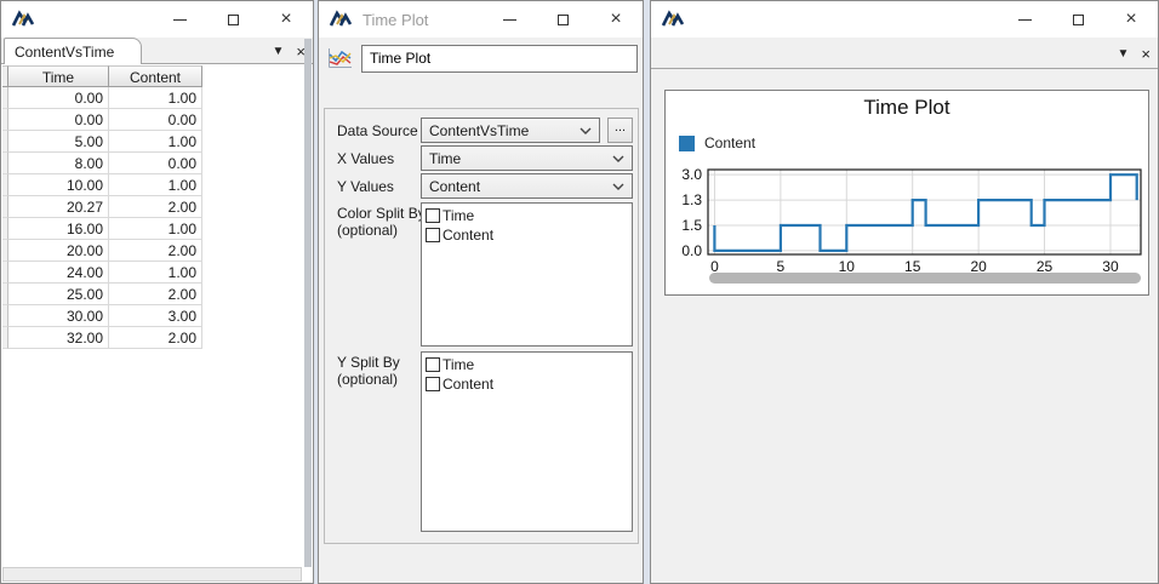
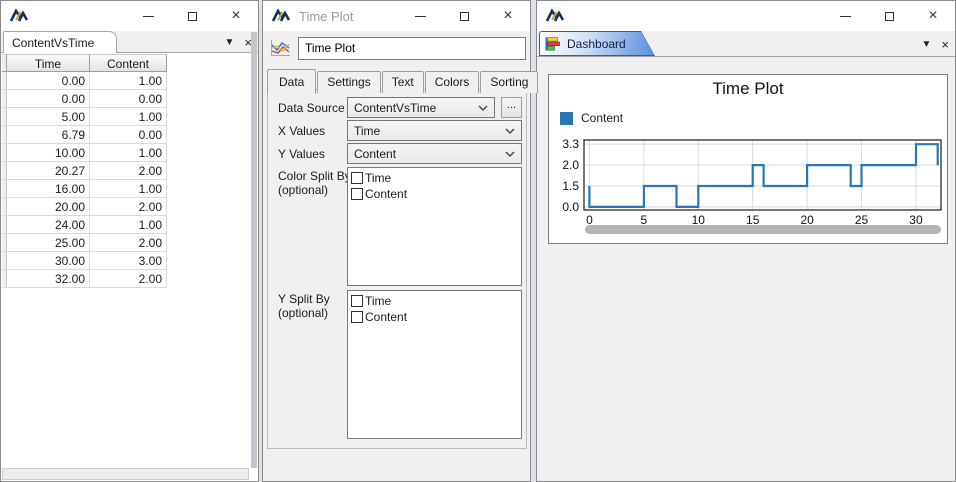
  ×
  ContentVsTime
  ▼
  ×
  Time
  Content
  0.00
  1.00
  0.00
  0.00
  5.00
  1.00
- 8.00
+ 6.79
  0.00
  10.00
  1.00
  20.27
  2.00
  16.00
  1.00
  20.00
  2.00
  24.00
  1.00
  25.00
  2.00
  30.00
  3.00
  32.00
  2.00
  Time Plot
  ×
  Time Plot
+ Data
+ Settings
+ Text
+ Colors
+ Sorting
  Data Source
  ContentVsTime
  ...
  X Values
  Time
  Y Values
  Content
  Color Split B
  (optional)
  Time
  Content
  Y Split By
  (optional)
  Time
  Content
  ×
+ Dashboard
  ▼
  ×
  0
  5
  10
  15
  20
  25
  30
  0.0
  1.5
- 1.3
+ 2.0
- 3.0
+ 3.3
  Time Plot
  Content
